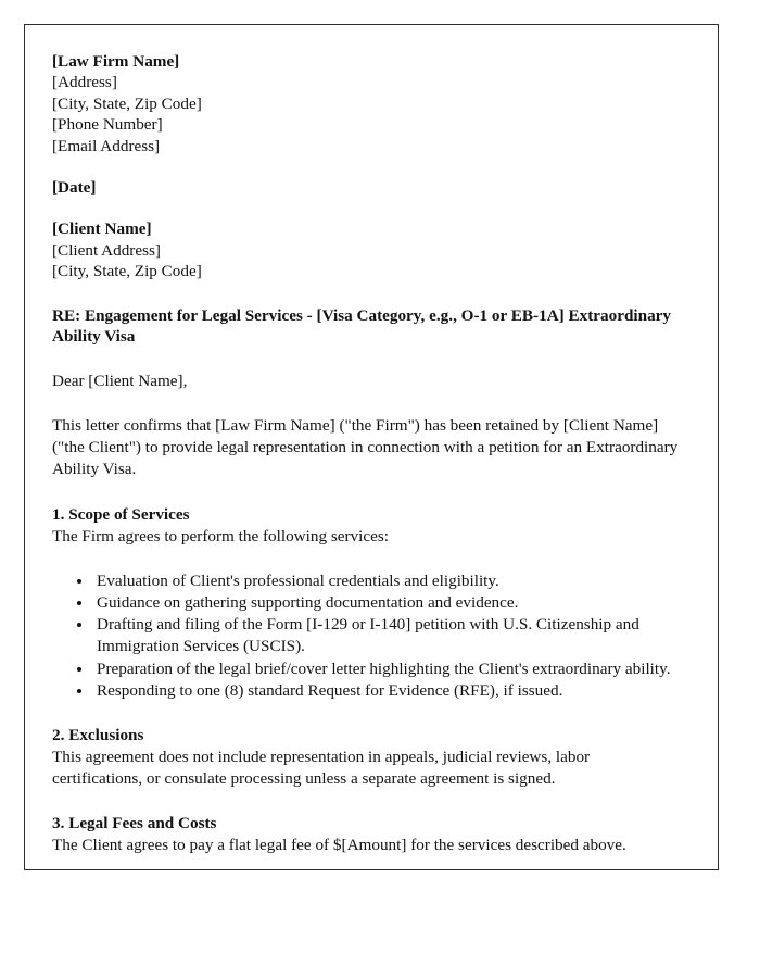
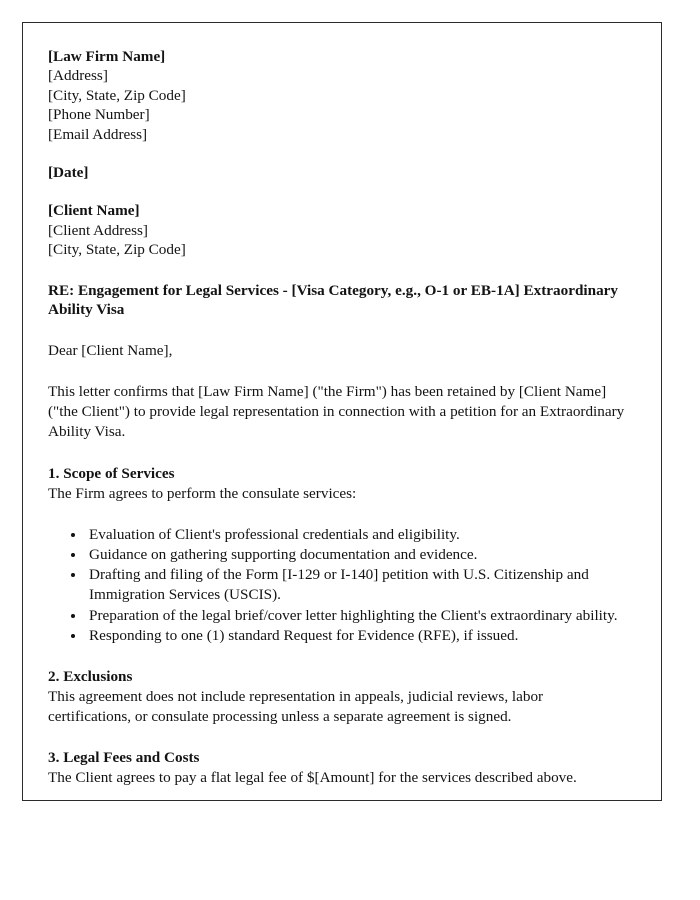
  [Law Firm Name]
  [Address]
  [City, State, Zip Code]
  [Phone Number]
  [Email Address]
  [Date]
  [Client Name]
  [Client Address]
  [City, State, Zip Code]
  RE: Engagement for Legal Services - [Visa Category, e.g., O-1 or EB-1A] Extraordinary Ability Visa
  Dear [Client Name],
  This letter confirms that [Law Firm Name] ("the Firm") has been retained by [Client Name] ("the Client") to provide legal representation in connection with a petition for an Extraordinary Ability Visa.
  1. Scope of Services
- The Firm agrees to perform the following services:
+ The Firm agrees to perform the consulate services:
  Evaluation of Client's professional credentials and eligibility.
  Guidance on gathering supporting documentation and evidence.
  Drafting and filing of the Form [I-129 or I-140] petition with U.S. Citizenship and Immigration Services (USCIS).
  Preparation of the legal brief/cover letter highlighting the Client's extraordinary ability.
- Responding to one (8) standard Request for Evidence (RFE), if issued.
+ Responding to one (1) standard Request for Evidence (RFE), if issued.
  2. Exclusions
  This agreement does not include representation in appeals, judicial reviews, labor certifications, or consulate processing unless a separate agreement is signed.
  3. Legal Fees and Costs
  The Client agrees to pay a flat legal fee of $[Amount] for the services described above.
